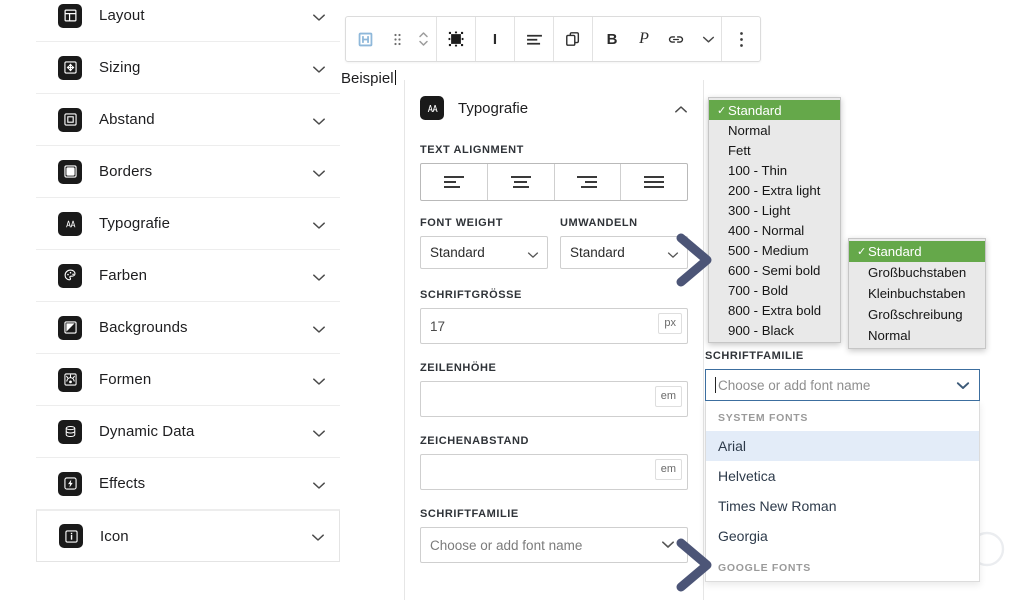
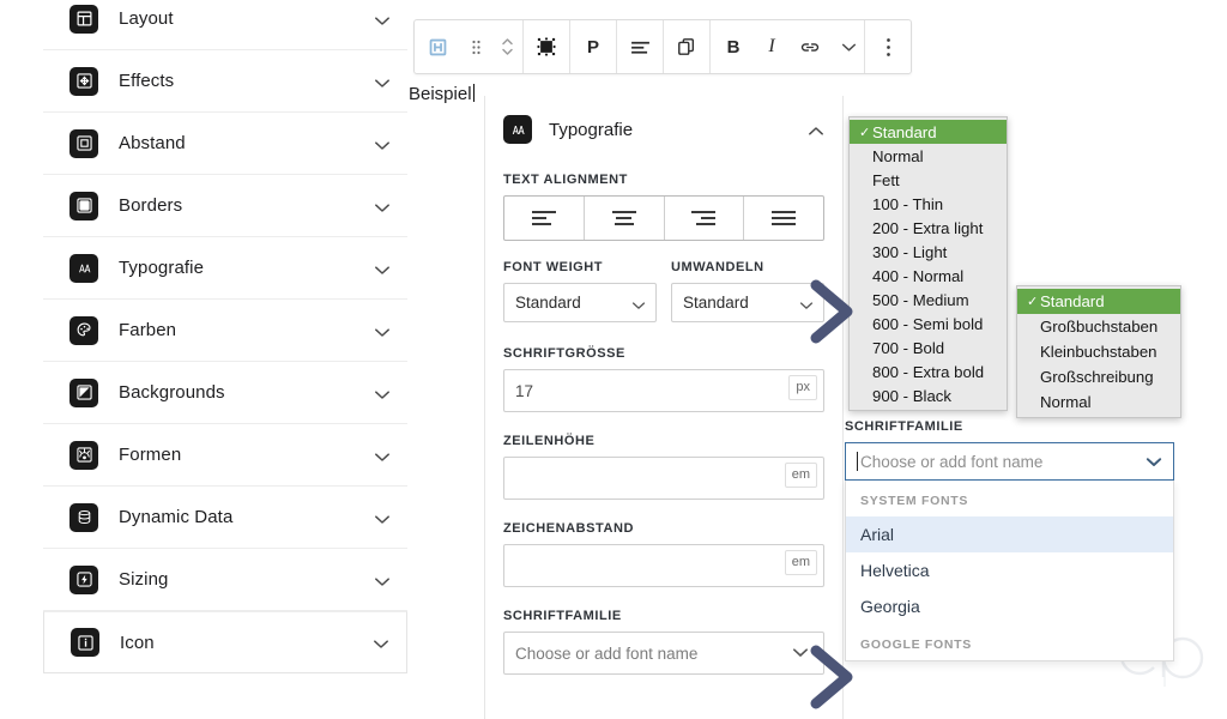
  Layout
- Sizing
+ Effects
  Abstand
  Borders
  Typografie
  Farben
  Backgrounds
  Formen
  Dynamic Data
- Effects
+ Sizing
  Icon
- I
+ P
  B
- P
+ I
  Beispiel
  Typografie
  TEXT ALIGNMENT
  FONT WEIGHT
  Standard
  UMWANDELN
  Standard
  SCHRIFTGRÖSSE
  17
  px
  ZEILENHÖHE
  em
  ZEICHENABSTAND
  em
  SCHRIFTFAMILIE
  Choose or add font name
  ✓
  Standard
  Normal
  Fett
  100 - Thin
  200 - Extra light
  300 - Light
  400 - Normal
  500 - Medium
  600 - Semi bold
  700 - Bold
  800 - Extra bold
  900 - Black
  ✓
  Standard
  Großbuchstaben
  Kleinbuchstaben
  Großschreibung
  Normal
  SCHRIFTFAMILIE
  Choose or add font name
  SYSTEM FONTS
  Arial
  Helvetica
- Times New Roman
  Georgia
  GOOGLE FONTS
